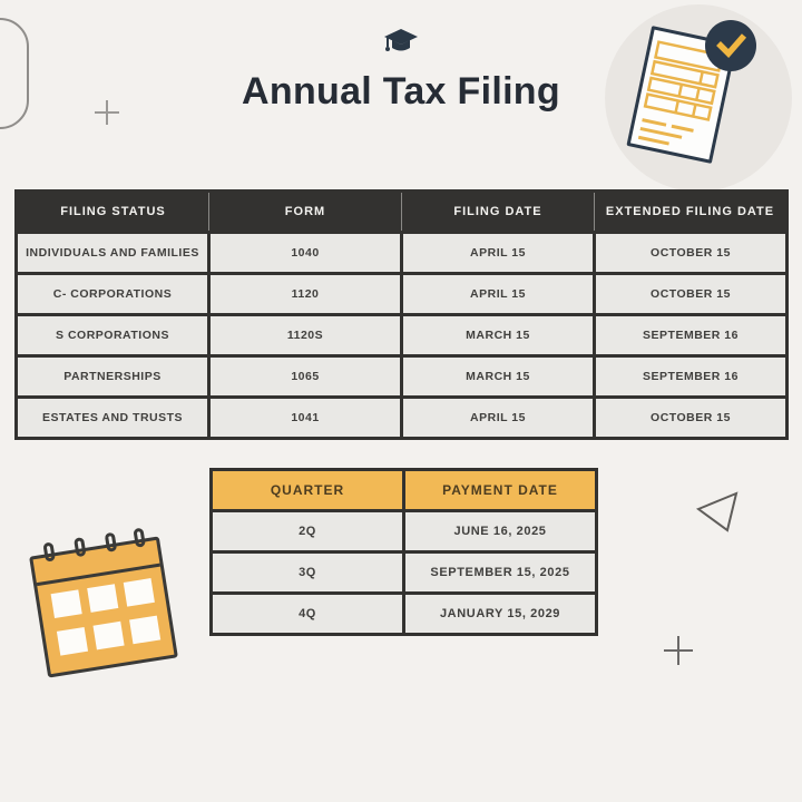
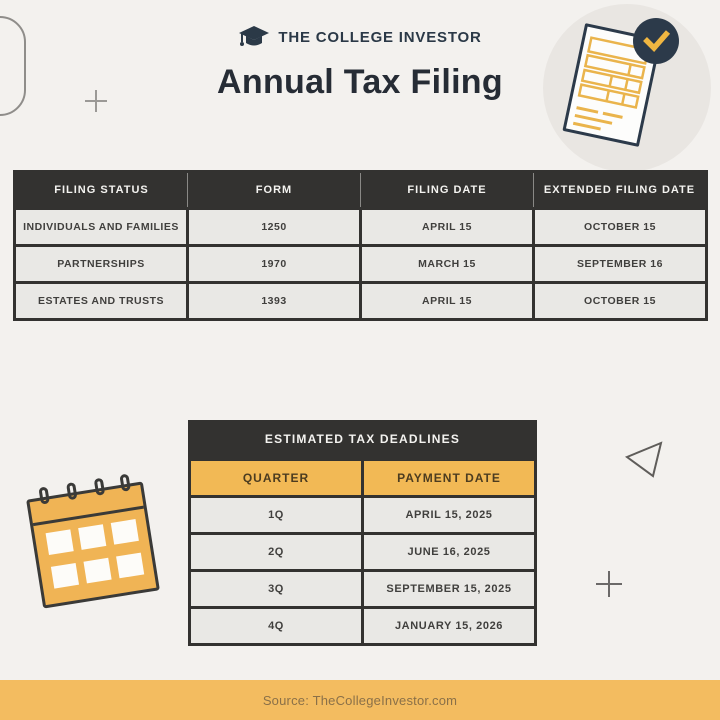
+ THE COLLEGE INVESTOR
  Annual Tax Filing
  FILING STATUS	FORM	FILING DATE	EXTENDED FILING DATE
- INDIVIDUALS AND FAMILIES	1040	APRIL 15	OCTOBER 15
+ INDIVIDUALS AND FAMILIES	1250	APRIL 15	OCTOBER 15
- C- CORPORATIONS	1120	APRIL 15	OCTOBER 15
- S CORPORATIONS	1120S	MARCH 15	SEPTEMBER 16
- PARTNERSHIPS	1065	MARCH 15	SEPTEMBER 16
+ PARTNERSHIPS	1970	MARCH 15	SEPTEMBER 16
- ESTATES AND TRUSTS	1041	APRIL 15	OCTOBER 15
+ ESTATES AND TRUSTS	1393	APRIL 15	OCTOBER 15
+ ESTIMATED TAX DEADLINES
  QUARTER	PAYMENT DATE
+ 1Q	APRIL 15, 2025
  2Q	JUNE 16, 2025
  3Q	SEPTEMBER 15, 2025
- 4Q	JANUARY 15, 2029
+ 4Q	JANUARY 15, 2026
+ Source: TheCollegeInvestor.com
